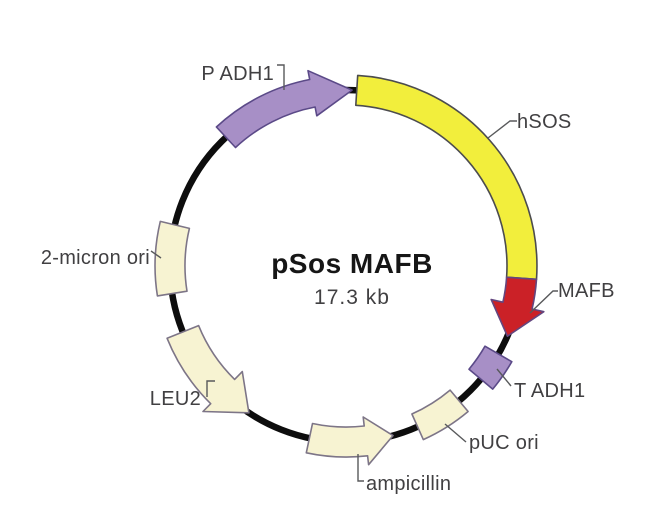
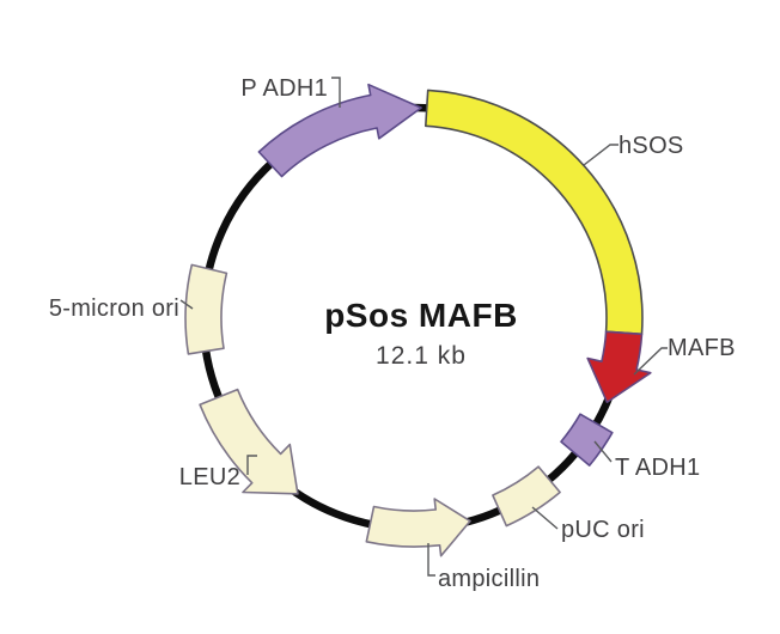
  P ADH1
  hSOS
  MAFB
  T ADH1
  pUC ori
  ampicillin
  LEU2
- 2-micron ori
+ 5-micron ori
  pSos MAFB
- 17.3 kb
+ 12.1 kb
